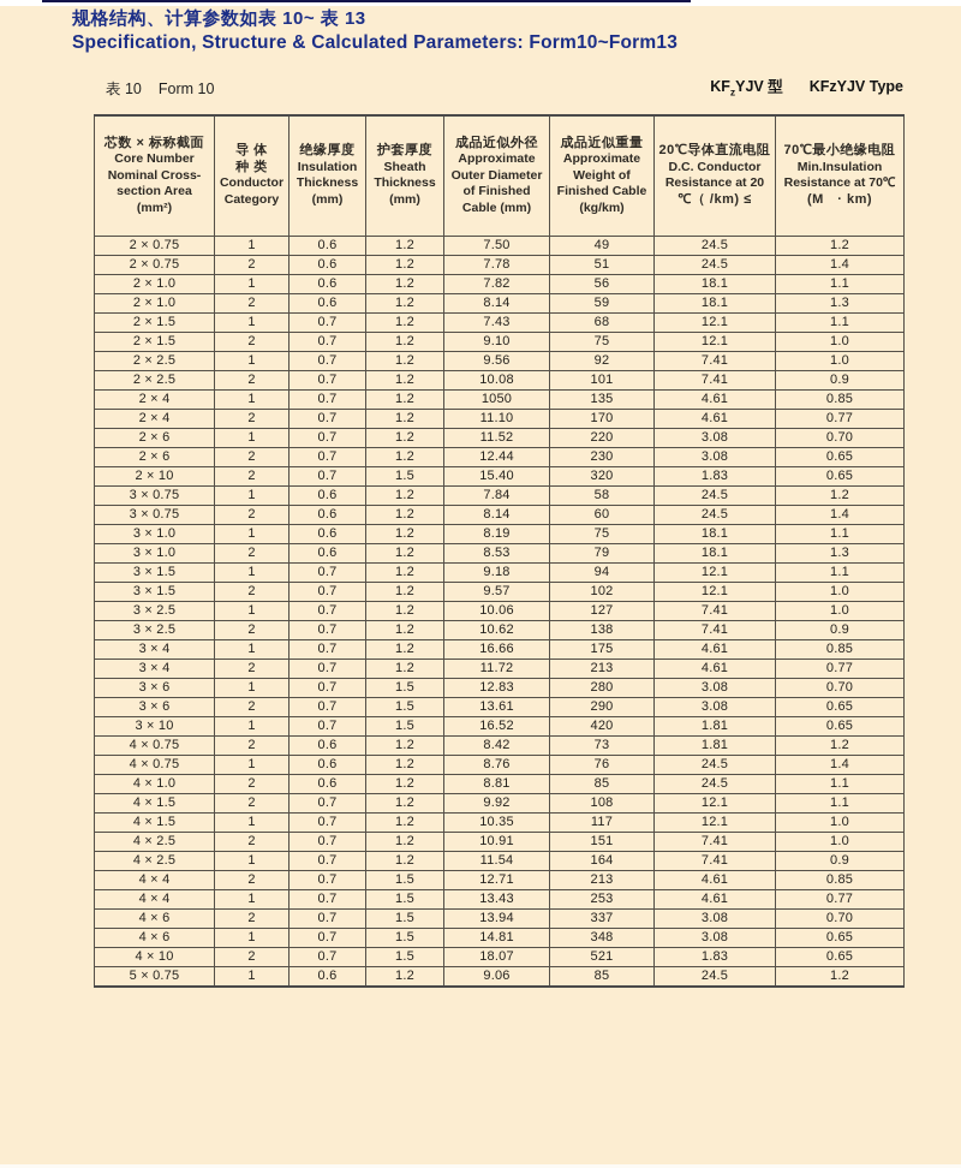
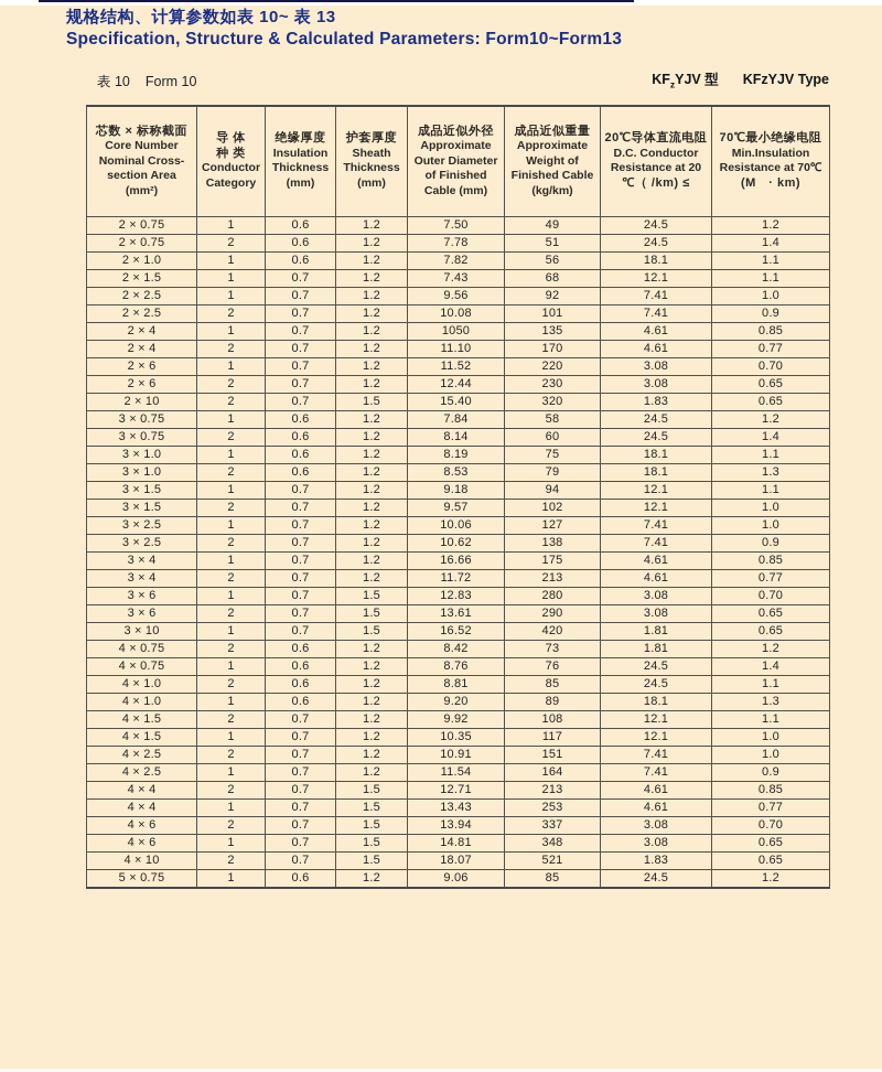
  规格结构、计算参数如表 10~ 表 13
  Specification, Structure & Calculated Parameters: Form10~Form13
  表 10 Form 10
  KFzYJV 型 KFzYJV Type
  芯数 × 标称截面Core NumberNominal Cross-section Area(mm²)	导 体种 类ConductorCategory	绝缘厚度InsulationThickness(mm)	护套厚度SheathThickness(mm)	成品近似外径ApproximateOuter Diameterof FinishedCable (mm)	成品近似重量ApproximateWeight ofFinished Cable(kg/km)	20℃导体直流电阻D.C. ConductorResistance at 20℃（ /km) ≤	70℃最小绝缘电阻Min.InsulationResistance at 70℃(M · km)
  2 × 0.75	1	0.6	1.2	7.50	49	24.5	1.2
  2 × 0.75	2	0.6	1.2	7.78	51	24.5	1.4
  2 × 1.0	1	0.6	1.2	7.82	56	18.1	1.1
- 2 × 1.0	2	0.6	1.2	8.14	59	18.1	1.3
  2 × 1.5	1	0.7	1.2	7.43	68	12.1	1.1
- 2 × 1.5	2	0.7	1.2	9.10	75	12.1	1.0
  2 × 2.5	1	0.7	1.2	9.56	92	7.41	1.0
  2 × 2.5	2	0.7	1.2	10.08	101	7.41	0.9
  2 × 4	1	0.7	1.2	1050	135	4.61	0.85
  2 × 4	2	0.7	1.2	11.10	170	4.61	0.77
  2 × 6	1	0.7	1.2	11.52	220	3.08	0.70
  2 × 6	2	0.7	1.2	12.44	230	3.08	0.65
  2 × 10	2	0.7	1.5	15.40	320	1.83	0.65
  3 × 0.75	1	0.6	1.2	7.84	58	24.5	1.2
  3 × 0.75	2	0.6	1.2	8.14	60	24.5	1.4
  3 × 1.0	1	0.6	1.2	8.19	75	18.1	1.1
  3 × 1.0	2	0.6	1.2	8.53	79	18.1	1.3
  3 × 1.5	1	0.7	1.2	9.18	94	12.1	1.1
  3 × 1.5	2	0.7	1.2	9.57	102	12.1	1.0
  3 × 2.5	1	0.7	1.2	10.06	127	7.41	1.0
  3 × 2.5	2	0.7	1.2	10.62	138	7.41	0.9
  3 × 4	1	0.7	1.2	16.66	175	4.61	0.85
  3 × 4	2	0.7	1.2	11.72	213	4.61	0.77
  3 × 6	1	0.7	1.5	12.83	280	3.08	0.70
  3 × 6	2	0.7	1.5	13.61	290	3.08	0.65
  3 × 10	1	0.7	1.5	16.52	420	1.81	0.65
  4 × 0.75	2	0.6	1.2	8.42	73	1.81	1.2
  4 × 0.75	1	0.6	1.2	8.76	76	24.5	1.4
  4 × 1.0	2	0.6	1.2	8.81	85	24.5	1.1
+ 4 × 1.0	1	0.6	1.2	9.20	89	18.1	1.3
  4 × 1.5	2	0.7	1.2	9.92	108	12.1	1.1
  4 × 1.5	1	0.7	1.2	10.35	117	12.1	1.0
  4 × 2.5	2	0.7	1.2	10.91	151	7.41	1.0
  4 × 2.5	1	0.7	1.2	11.54	164	7.41	0.9
  4 × 4	2	0.7	1.5	12.71	213	4.61	0.85
  4 × 4	1	0.7	1.5	13.43	253	4.61	0.77
  4 × 6	2	0.7	1.5	13.94	337	3.08	0.70
  4 × 6	1	0.7	1.5	14.81	348	3.08	0.65
  4 × 10	2	0.7	1.5	18.07	521	1.83	0.65
  5 × 0.75	1	0.6	1.2	9.06	85	24.5	1.2
